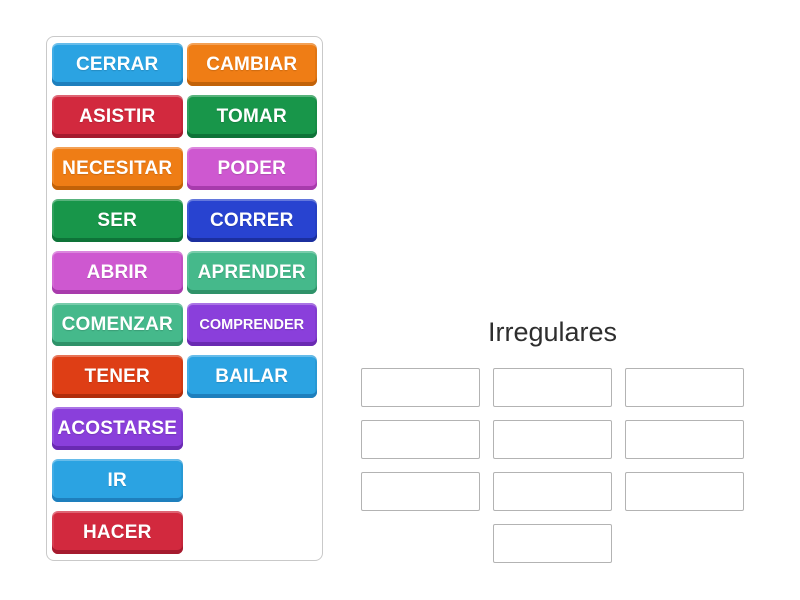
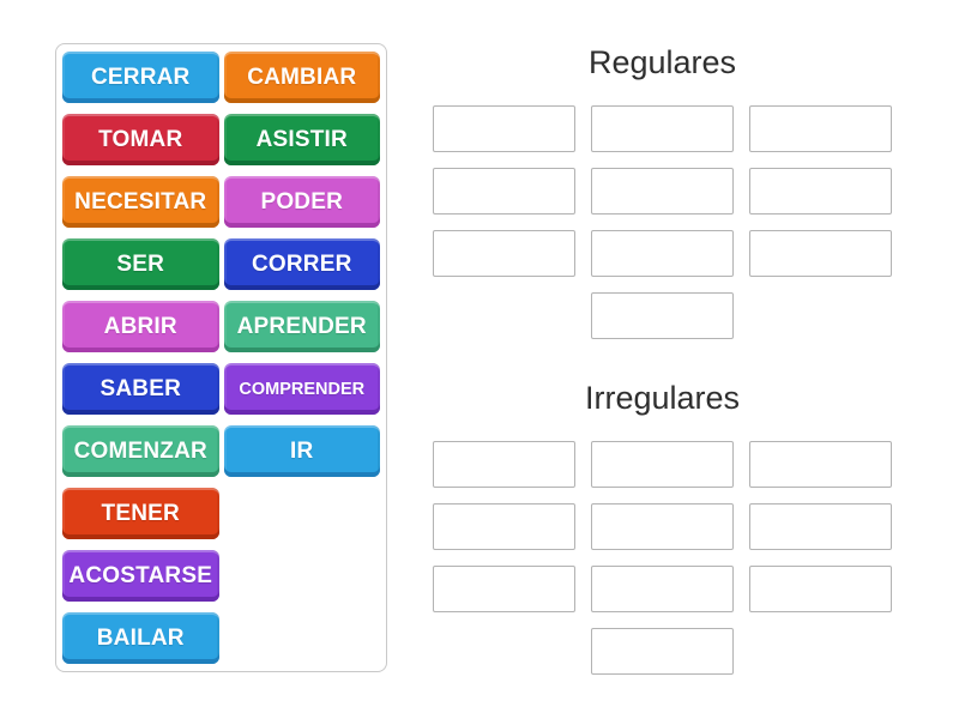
  CERRAR
- ASISTIR
+ TOMAR
  NECESITAR
  SER
  ABRIR
+ SABER
  COMENZAR
  TENER
  ACOSTARSE
- IR
+ BAILAR
- HACER
  CAMBIAR
- TOMAR
+ ASISTIR
  PODER
  CORRER
  APRENDER
  COMPRENDER
- BAILAR
+ IR
+ Regulares
  Irregulares
